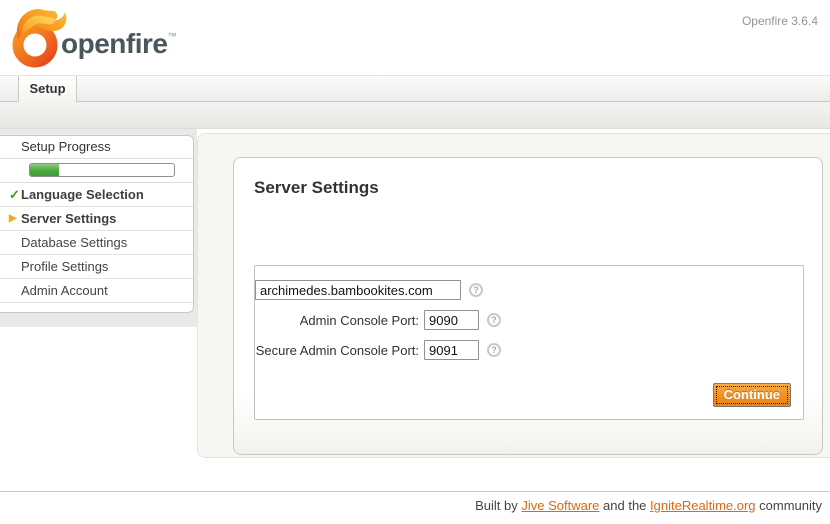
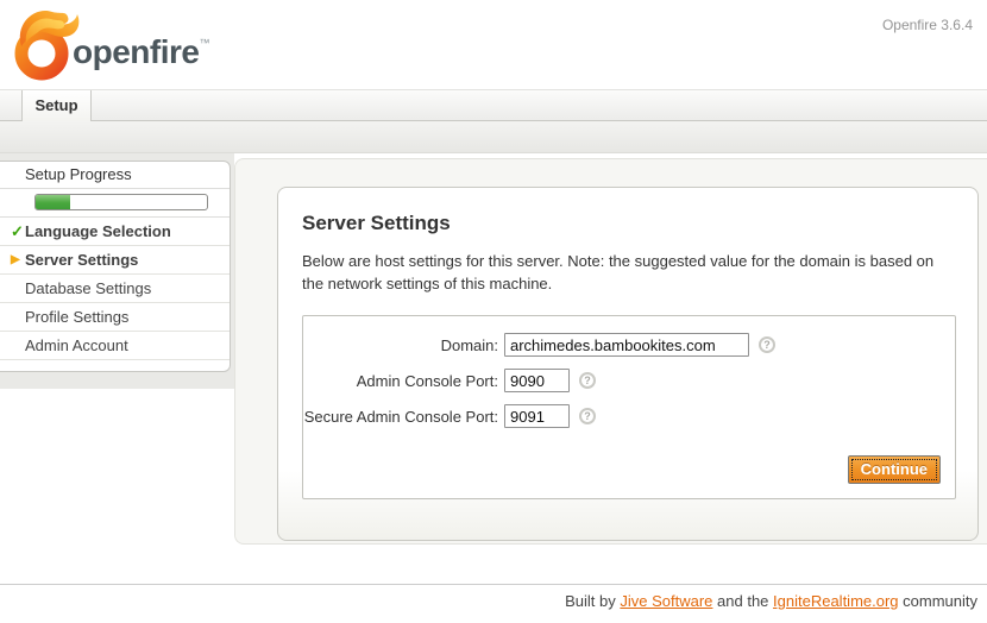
  openfire™
  Openfire 3.6.4
  Setup
  Setup Progress
  ✓
  Language Selection
  ▶
  Server Settings
  Database Settings
  Profile Settings
  Admin Account
  Server Settings
+ Below are host settings for this server. Note: the suggested value for the domain is based on the network settings of this machine.
+ Domain:
  archimedes.bambookites.com
  ?
  Admin Console Port:
  9090
  ?
  Secure Admin Console Port:
  9091
  ?
  Continue
  Built by Jive Software and the IgniteRealtime.org community
